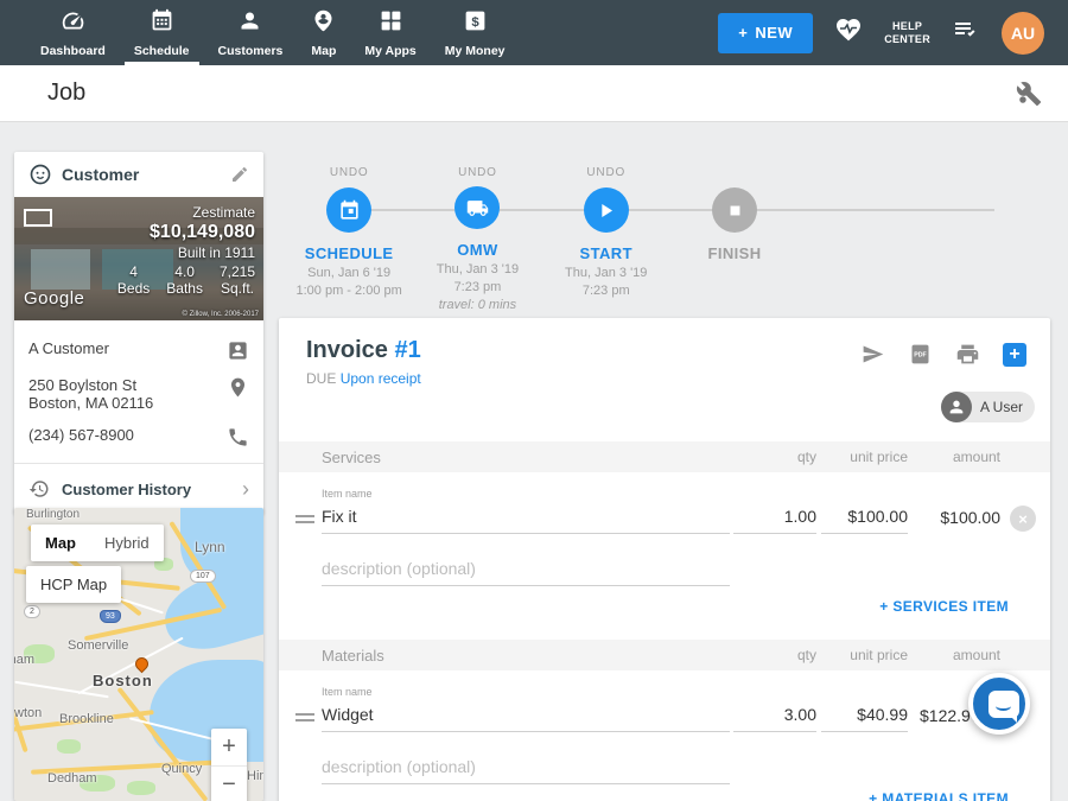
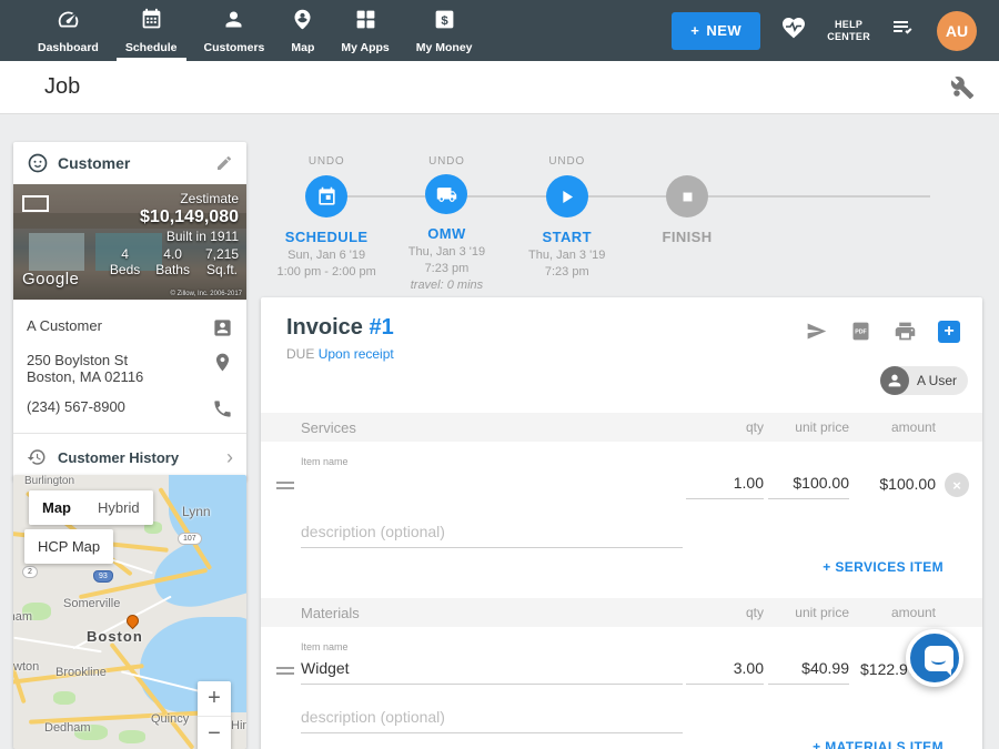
  Dashboard
  Schedule
  Customers
  Map
  My Apps
  $
  My Money
  +
  NEW
  HELP
  CENTER
  AU
  Job
  Customer
  Zestimate
  $10,149,080
  Built in 1911
  4
  Beds
  4.0
  Baths
  7,215
  Sq.ft.
  Google
  A Customer
  250 Boylston St
  Boston, MA 02116
  (234) 567-8900
  Customer History
  ›
  Burlington
  Lynn
  Somerville
  Boston
  Brookline
  Dedham
  Quincy
  Map
  Hybrid
  HCP Map
  +
  −
  UNDO
  SCHEDULE
  Sun, Jan 6 '19
  1:00 pm - 2:00 pm
  UNDO
  OMW
  Thu, Jan 3 '19
  7:23 pm
  travel: 0 mins
  UNDO
  START
  Thu, Jan 3 '19
  7:23 pm
  FINISH
  Invoice #1
  DUE Upon receipt
  +
  A User
  Services
  qty
  unit price
  amount
  Item name
- Fix it
  1.00
  $100.00
  $100.00
  ×
  description (optional)
  + SERVICES ITEM
  Materials
  qty
  unit price
  amount
  Item name
  Widget
  3.00
  $40.99
  $122.9
  description (optional)
  + MATERIALS ITEM
